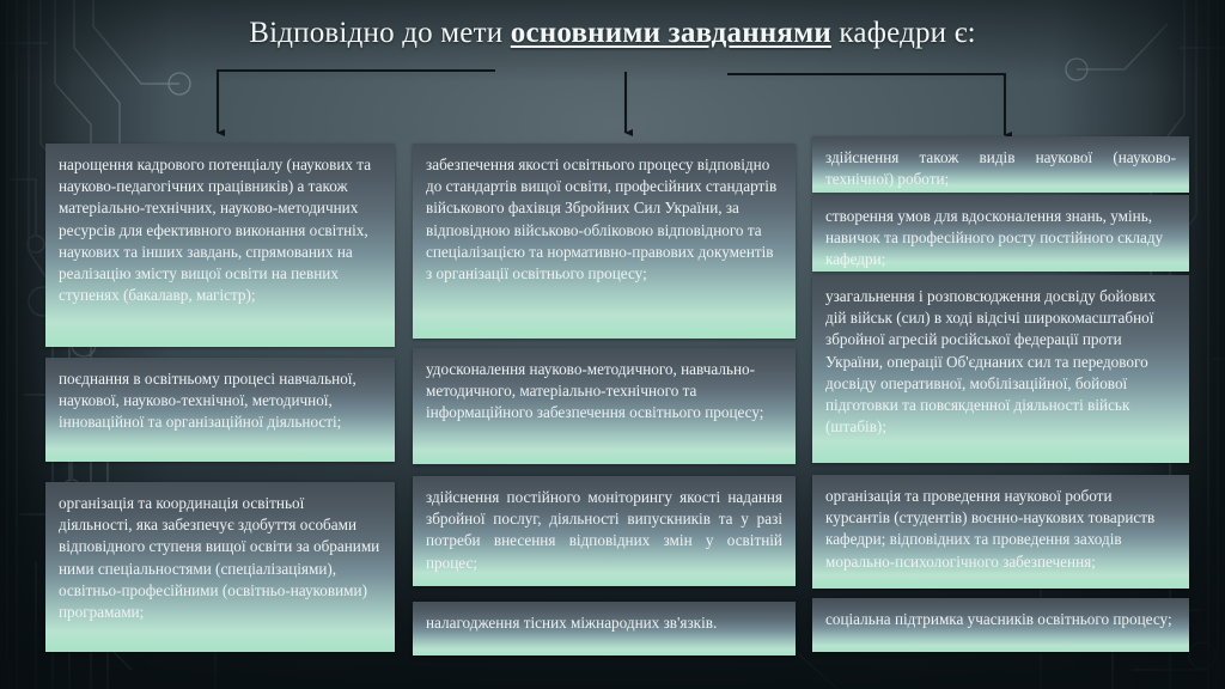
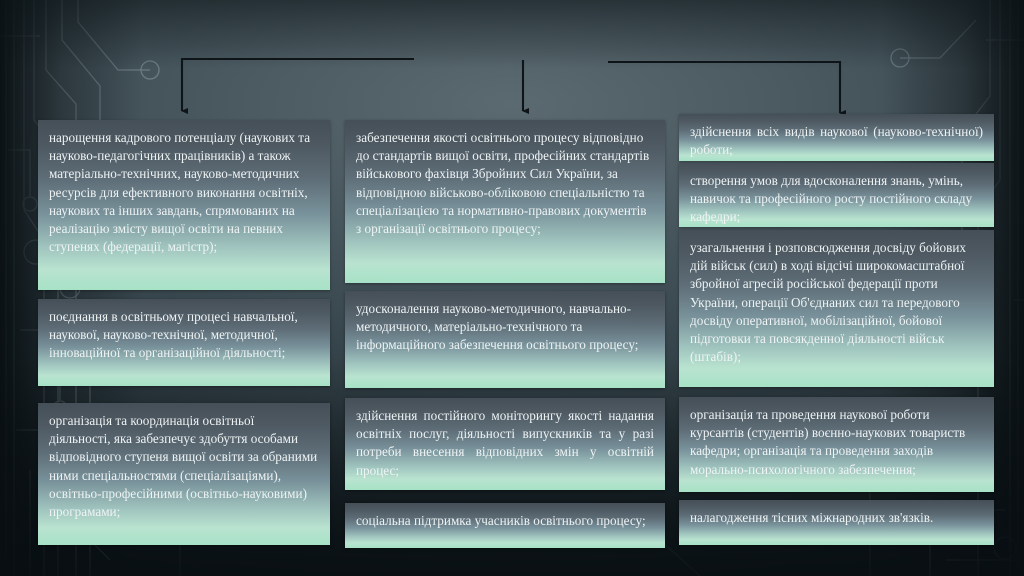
- Відповідно до мети основними завданнями кафедри є:
- нарощення кадрового потенціалу (наукових та науково-педагогічних працівників) а також матеріально-технічних, науково-методичних ресурсів для ефективного виконання освітніх, наукових та інших завдань, спрямованих на реалізацію змісту вищої освіти на певних ступенях (бакалавр, магістр);
+ нарощення кадрового потенціалу (наукових та науково-педагогічних працівників) а також матеріально-технічних, науково-методичних ресурсів для ефективного виконання освітніх, наукових та інших завдань, спрямованих на реалізацію змісту вищої освіти на певних ступенях (федерації, магістр);
  поєднання в освітньому процесі навчальної, наукової, науково-технічної, методичної, інноваційної та організаційної діяльності;
  організація та координація освітньої діяльності, яка забезпечує здобуття особами відповідного ступеня вищої освіти за обраними ними спеціальностями (спеціалізаціями), освітньо-професійними (освітньо-науковими) програмами;
- забезпечення якості освітнього процесу відповідно до стандартів вищої освіти, професійних стандартів військового фахівця Збройних Сил України, за відповідною військово-обліковою відповідного та спеціалізацією та нормативно-правових документів з організації освітнього процесу;
+ забезпечення якості освітнього процесу відповідно до стандартів вищої освіти, професійних стандартів військового фахівця Збройних Сил України, за відповідною військово-обліковою спеціальністю та спеціалізацією та нормативно-правових документів з організації освітнього процесу;
  удосконалення науково-методичного, навчально-методичного, матеріально-технічного та інформаційного забезпечення освітнього процесу;
- здійснення постійного моніторингу якості надання збройної послуг, діяльності випускників та у разі потреби внесення відповідних змін у освітній процес;
+ здійснення постійного моніторингу якості надання освітніх послуг, діяльності випускників та у разі потреби внесення відповідних змін у освітній процес;
- налагодження тісних міжнародних зв'язків.
+ соціальна підтримка учасників освітнього процесу;
- здійснення також видів наукової (науково-технічної) роботи;
+ здійснення всіх видів наукової (науково-технічної) роботи;
  створення умов для вдосконалення знань, умінь, навичок та професійного росту постійного складу кафедри;
  узагальнення і розповсюдження досвіду бойових дій військ (сил) в ході відсічі широкомасштабної збройної агресій російської федерації проти України, операції Об'єднаних сил та передового досвіду оперативної, мобілізаційної, бойової підготовки та повсякденної діяльності військ (штабів);
- організація та проведення наукової роботи курсантів (студентів) воєнно-наукових товариств кафедри; відповідних та проведення заходів морально-психологічного забезпечення;
+ організація та проведення наукової роботи курсантів (студентів) воєнно-наукових товариств кафедри; організація та проведення заходів морально-психологічного забезпечення;
- соціальна підтримка учасників освітнього процесу;
+ налагодження тісних міжнародних зв'язків.
